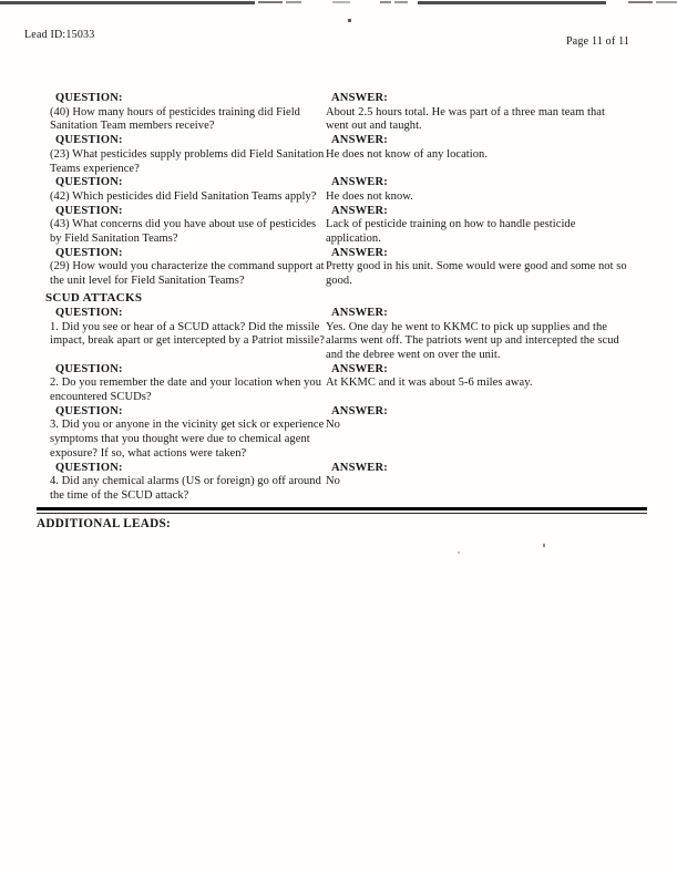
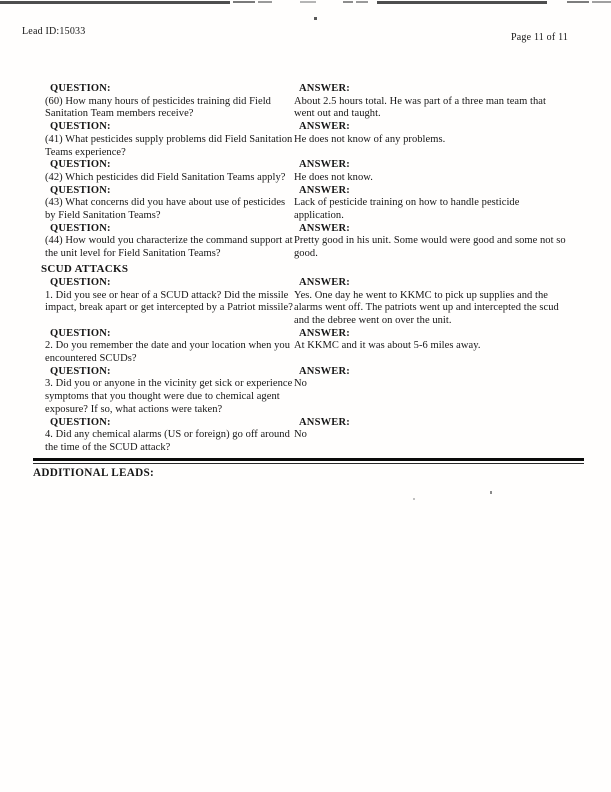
  Lead ID:15033
  Page 11 of 11
  QUESTION:
- (40) How many hours of pesticides training did Field Sanitation Team members receive?
+ (60) How many hours of pesticides training did Field Sanitation Team members receive?
  ANSWER:
  About 2.5 hours total. He was part of a three man team that went out and taught.
  QUESTION:
- (23) What pesticides supply problems did Field Sanitation Teams experience?
+ (41) What pesticides supply problems did Field Sanitation Teams experience?
  ANSWER:
- He does not know of any location.
+ He does not know of any problems.
  QUESTION:
  (42) Which pesticides did Field Sanitation Teams apply?
  ANSWER:
  He does not know.
  QUESTION:
  (43) What concerns did you have about use of pesticides by Field Sanitation Teams?
  ANSWER:
  Lack of pesticide training on how to handle pesticide application.
  QUESTION:
- (29) How would you characterize the command support at the unit level for Field Sanitation Teams?
+ (44) How would you characterize the command support at the unit level for Field Sanitation Teams?
  ANSWER:
  Pretty good in his unit. Some would were good and some not so good.
  SCUD ATTACKS
  QUESTION:
  1. Did you see or hear of a SCUD attack? Did the missile impact, break apart or get intercepted by a Patriot missile?
  ANSWER:
  Yes. One day he went to KKMC to pick up supplies and the alarms went off. The patriots went up and intercepted the scud and the debree went on over the unit.
  QUESTION:
  2. Do you remember the date and your location when you encountered SCUDs?
  ANSWER:
  At KKMC and it was about 5-6 miles away.
  QUESTION:
  3. Did you or anyone in the vicinity get sick or experience symptoms that you thought were due to chemical agent exposure? If so, what actions were taken?
  ANSWER:
  No
  QUESTION:
  4. Did any chemical alarms (US or foreign) go off around the time of the SCUD attack?
  ANSWER:
  No
  ADDITIONAL LEADS:
